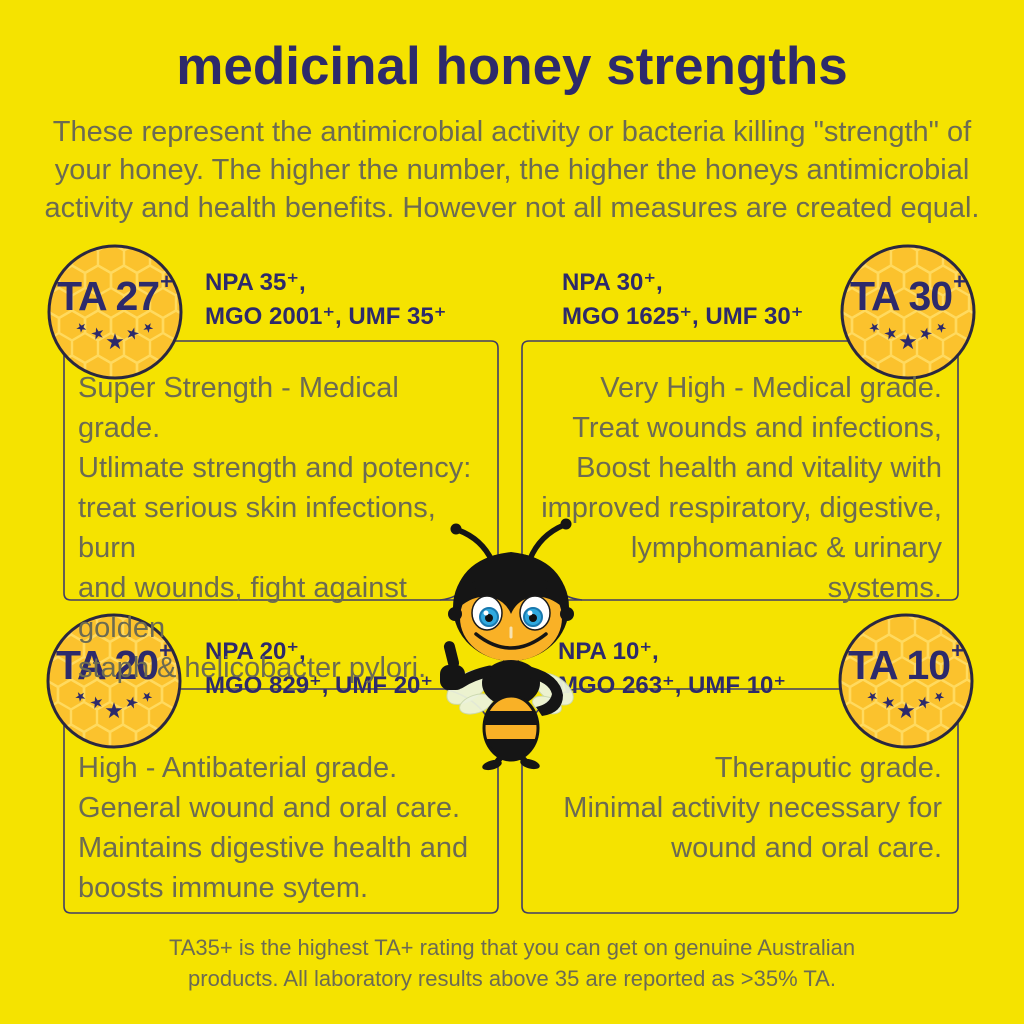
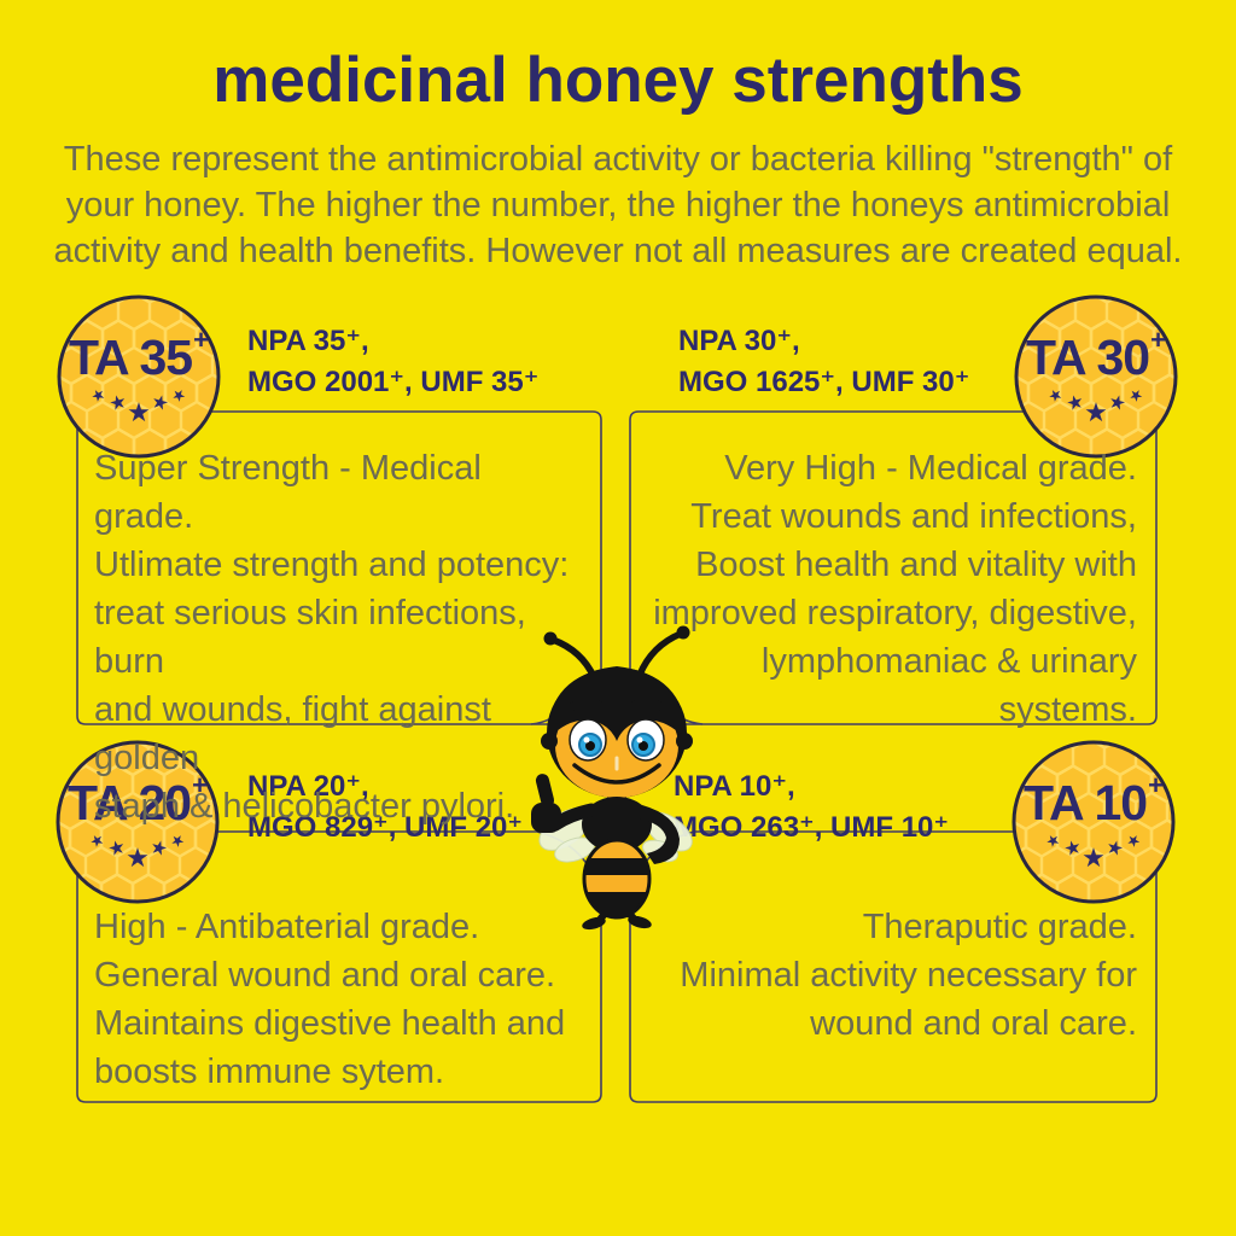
  medicinal honey strengths
  These represent the antimicrobial activity or bacteria killing "strength" of
  your honey. The higher the number, the higher the honeys antimicrobial
  activity and health benefits. However not all measures are created equal.
- TA 27
+ TA 35
  +
  TA 30
  +
  TA 20
  +
  TA 10
  +
  NPA 35⁺,
  MGO 2001⁺, UMF 35⁺
  NPA 30⁺,
  MGO 1625⁺, UMF 30⁺
  NPA 20⁺,
  MGO 829⁺, UMF 20⁺
  NPA 10⁺,
  GO 263⁺, UMF 10⁺
  Super Strength - Medical grade.
  Utlimate strength and potency:
  treat serious skin infections, burn
  and wounds, fight against golden
  staph & helicobacter pylori.
  Very High - Medical grade.
  Treat wounds and infections,
  Boost health and vitality with
  improved respiratory, digestive,
  lymphomaniac & urinary systems.
  High - Antibaterial grade.
  General wound and oral care.
  Maintains digestive health and
  boosts immune sytem.
  Theraputic grade.
  Minimal activity necessary for
  wound and oral care.
- TA35+ is the highest TA+ rating that you can get on genuine Australian
- products. All laboratory results above 35 are reported as >35% TA.
